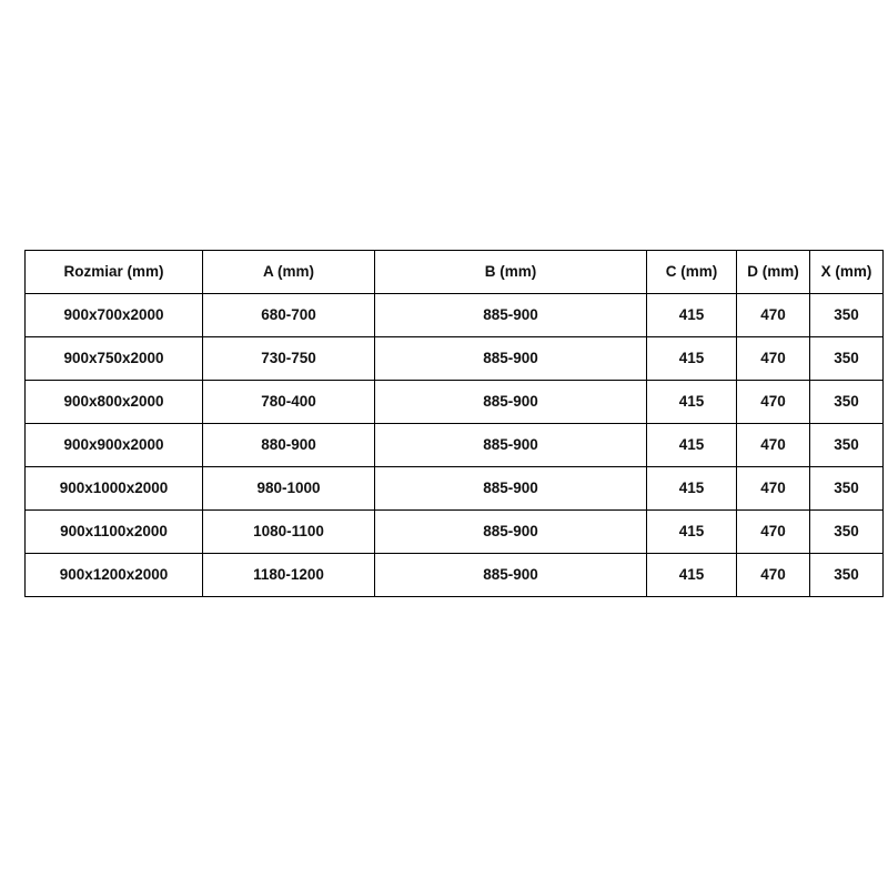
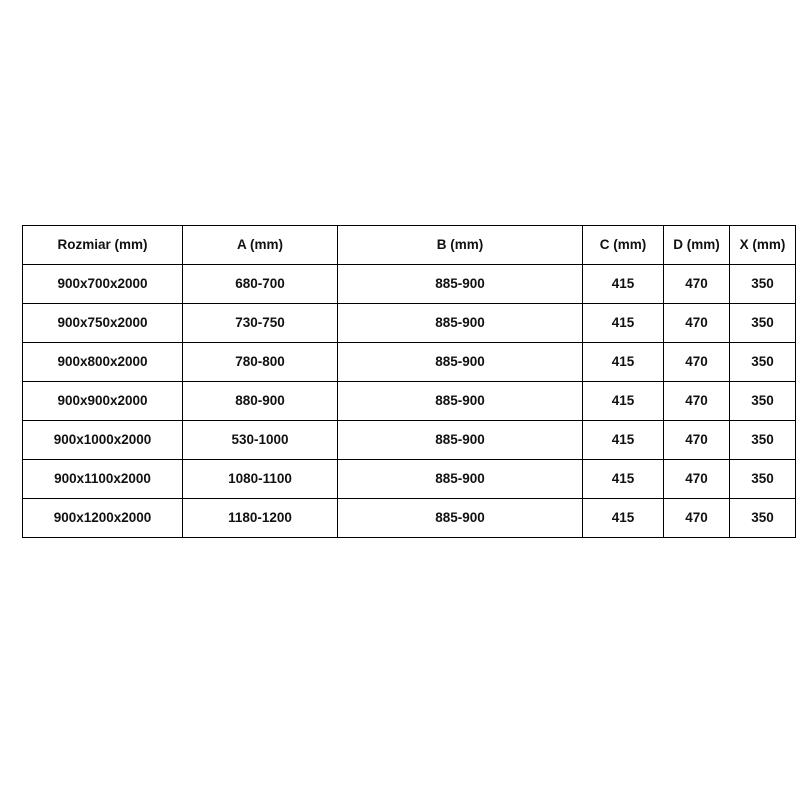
  Rozmiar (mm)	A (mm)	B (mm)	C (mm)	D (mm)	X (mm)
  900x700x2000	680-700	885-900	415	470	350
  900x750x2000	730-750	885-900	415	470	350
- 900x800x2000	780-400	885-900	415	470	350
+ 900x800x2000	780-800	885-900	415	470	350
  900x900x2000	880-900	885-900	415	470	350
- 900x1000x2000	980-1000	885-900	415	470	350
+ 900x1000x2000	530-1000	885-900	415	470	350
  900x1100x2000	1080-1100	885-900	415	470	350
  900x1200x2000	1180-1200	885-900	415	470	350
